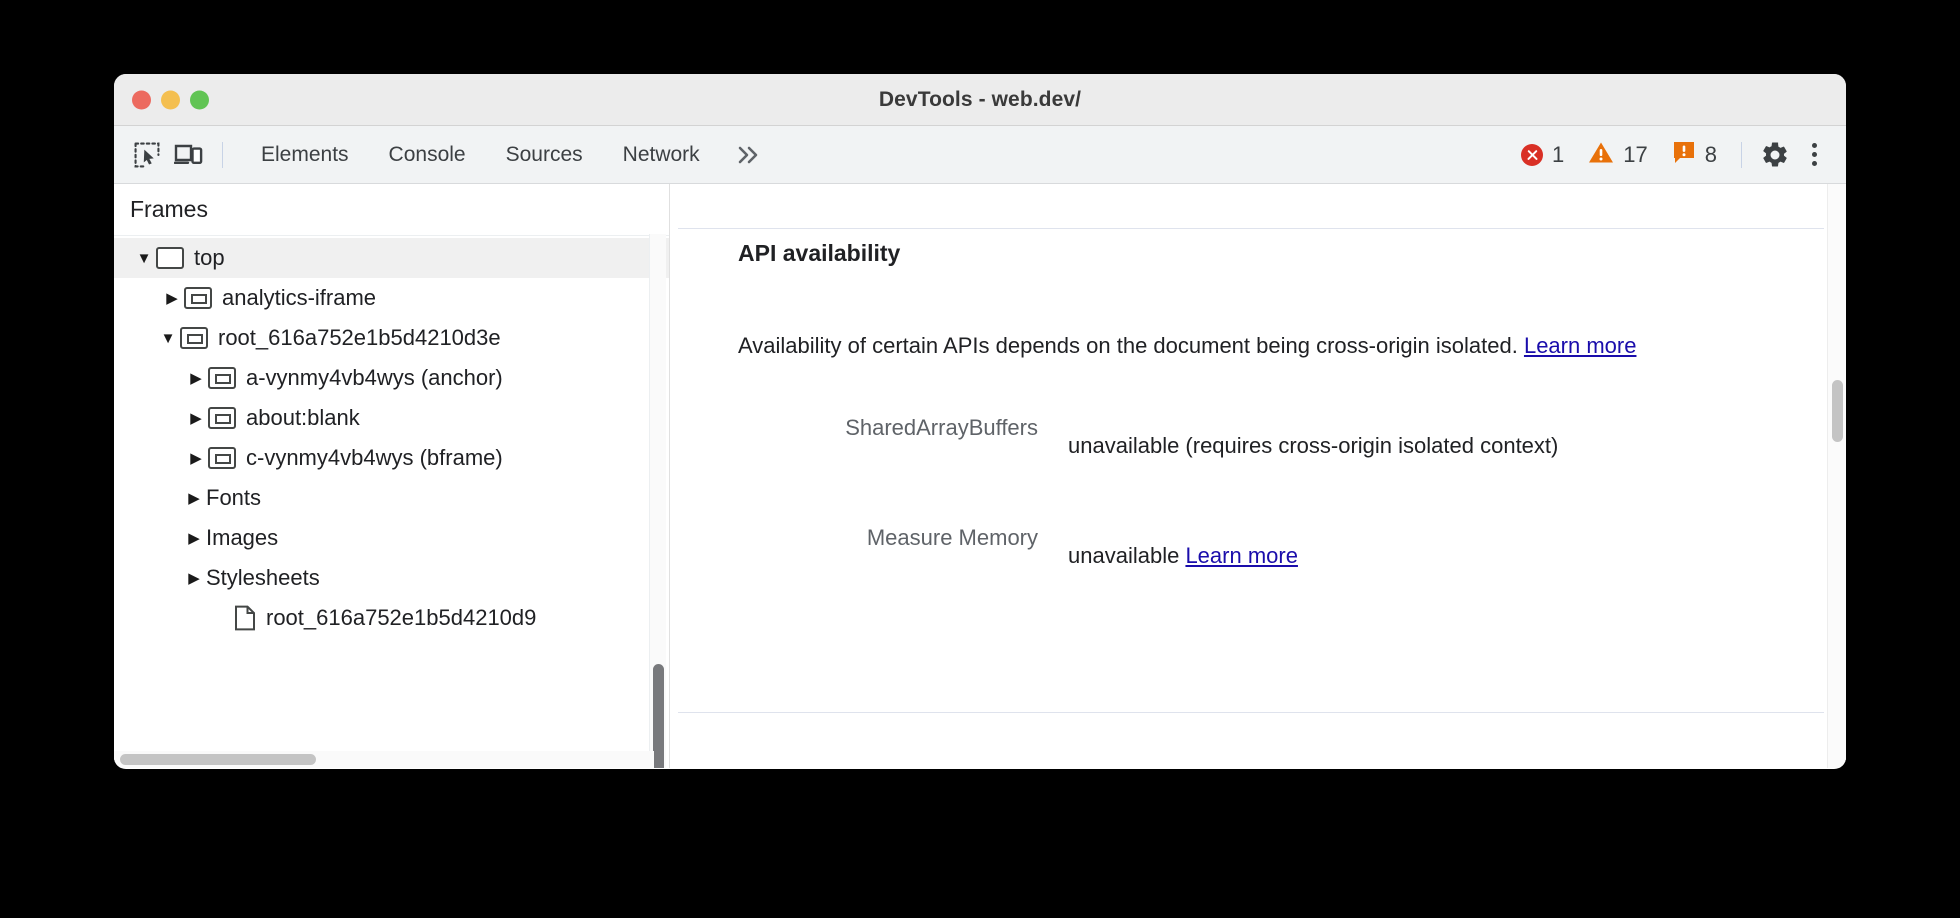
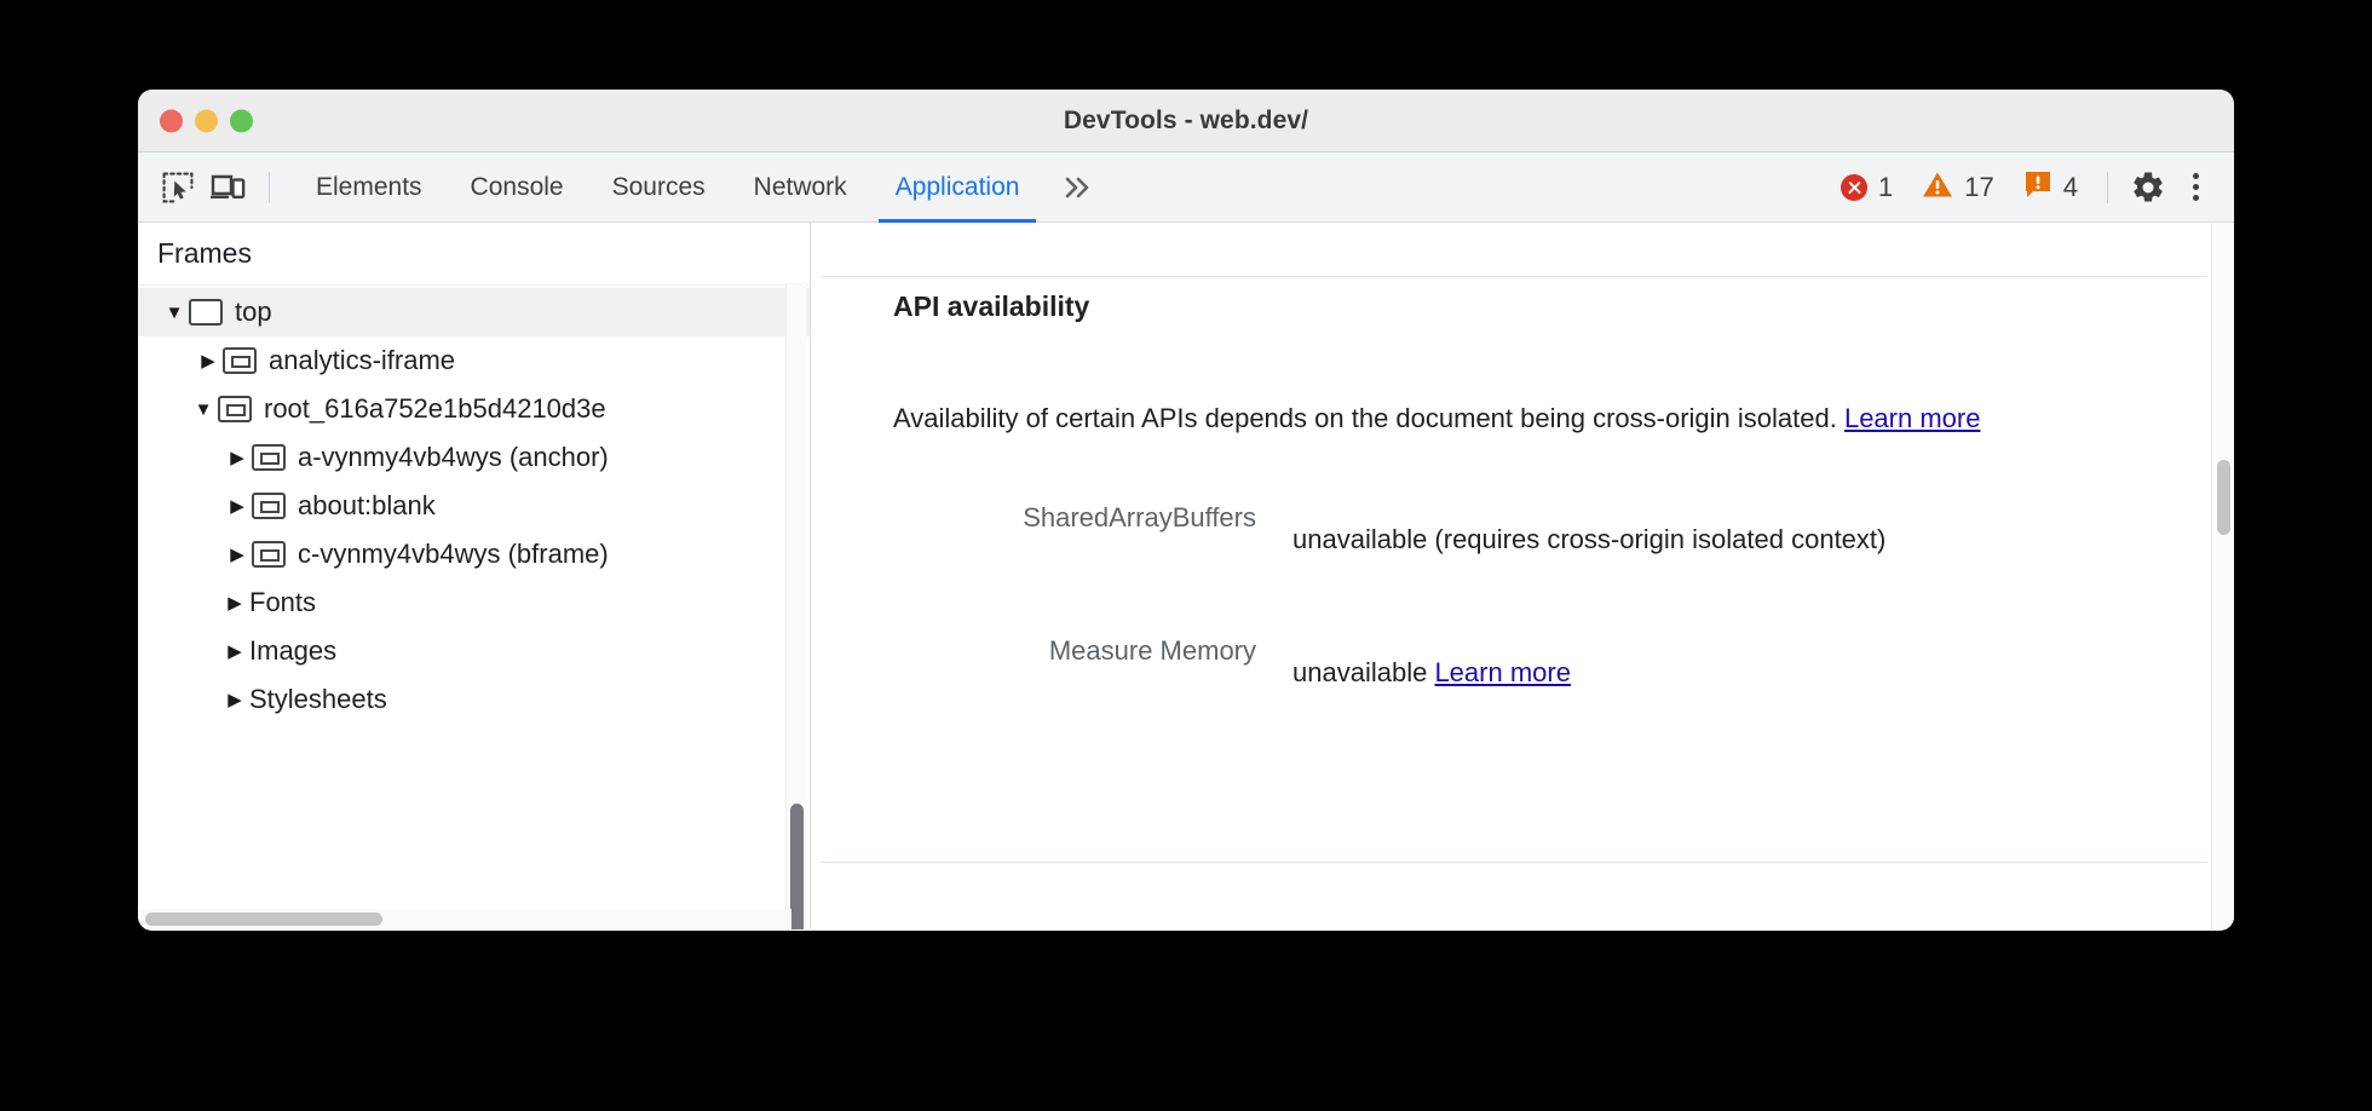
  DevTools - web.dev/
  Elements
  Console
  Sources
  Network
+ Application
  1
  17
- 8
+ 4
  Frames
  top
  analytics-iframe
  root_616a752e1b5d4210d3e
  a-vynmy4vb4wys (anchor)
  about:blank
  c-vynmy4vb4wys (bframe)
  Fonts
  Images
  Stylesheets
- root_616a752e1b5d4210d9
  API availability
  Availability of certain APIs depends on the document being cross-origin isolated. Learn more
  SharedArrayBuffers
  unavailable (requires cross-origin isolated context)
  Measure Memory
  unavailable Learn more
